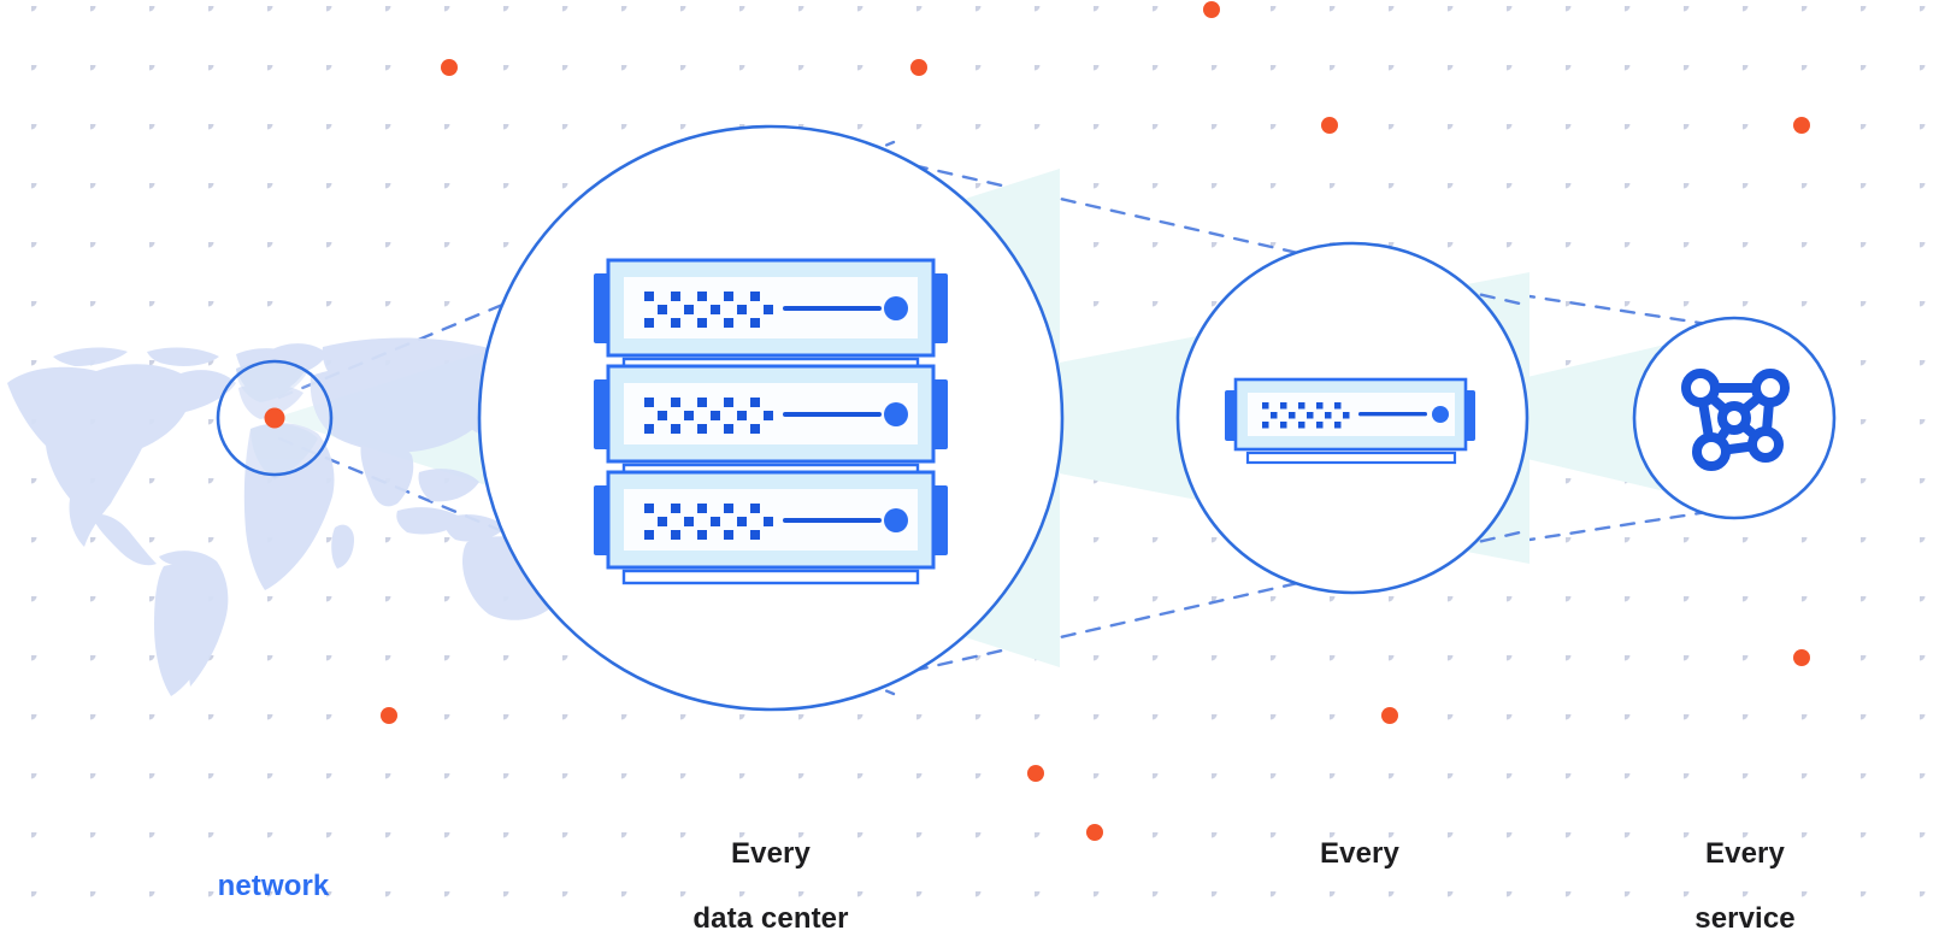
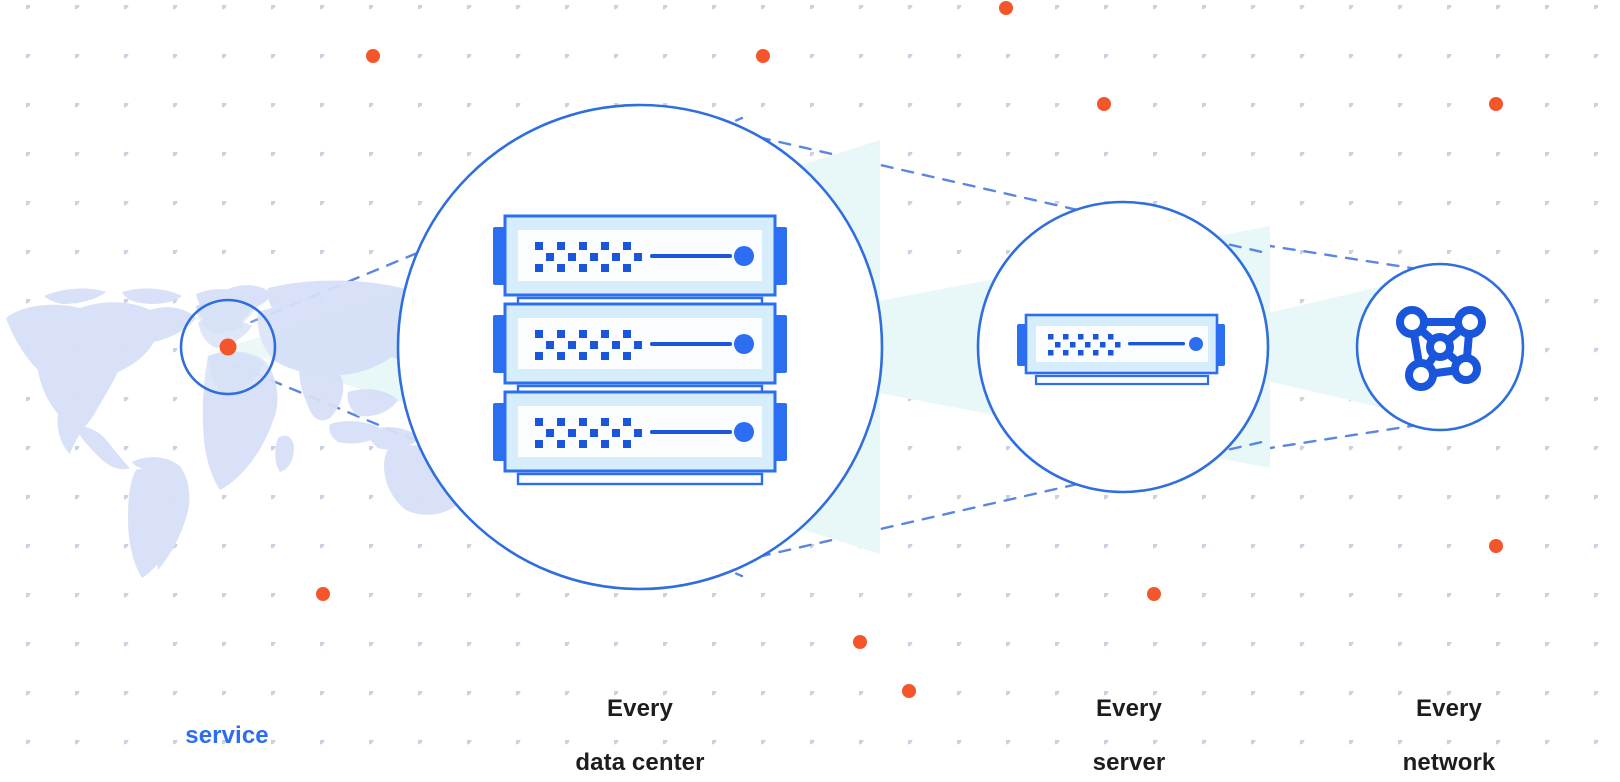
- network
+ service
  Every
  data center
  Every
+ server
  Every
- service
+ network
